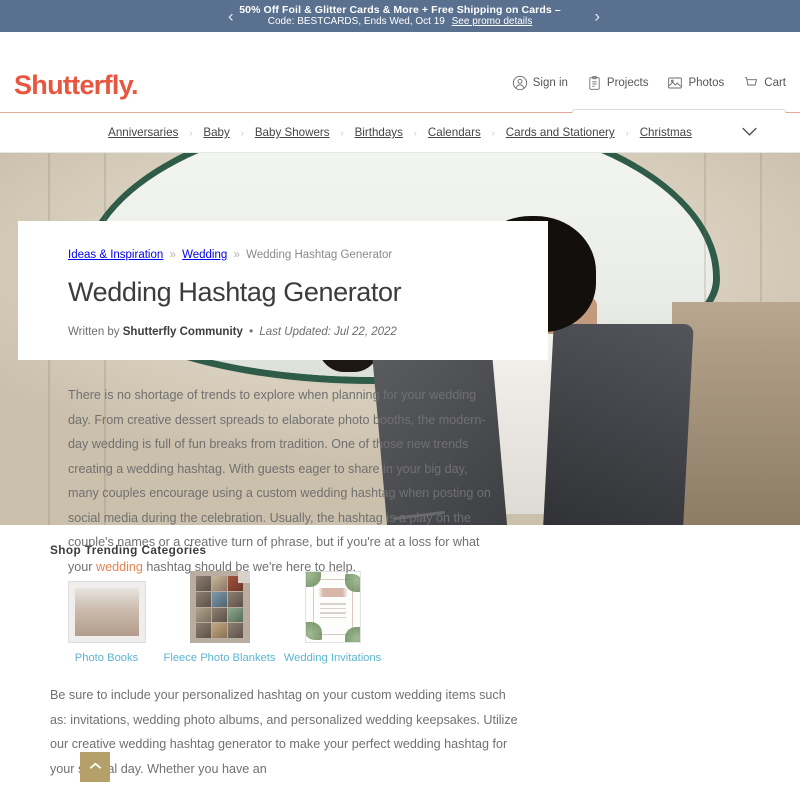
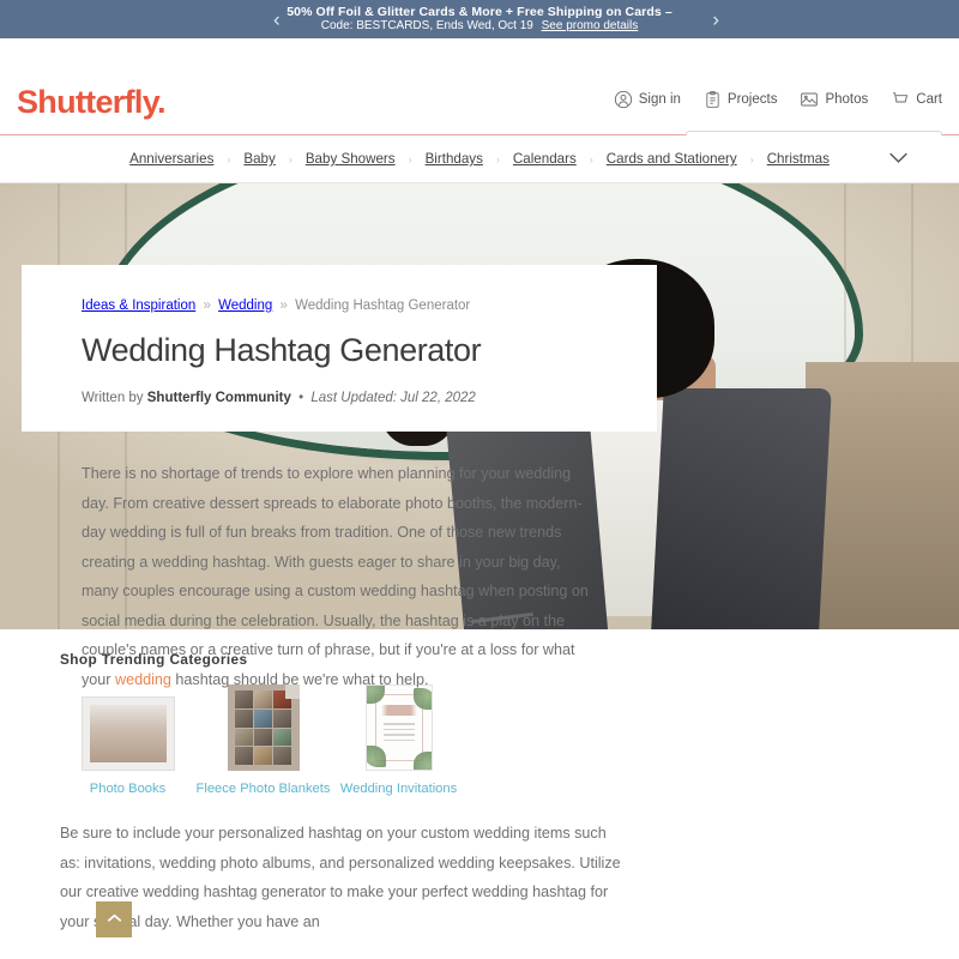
  ‹
  50% Off Foil & Glitter Cards & More + Free Shipping on Cards –
  Code: BESTCARDS, Ends Wed, Oct 19 See promo details
  ›
  Shutterfly.
  Sign in
  Projects
  Photos
  Cart
  Anniversaries
  ›
  Baby
  ›
  Baby Showers
  ›
  Birthdays
  ›
  Calendars
  ›
  Cards and Stationery
  ›
  Christmas
  Ideas & Inspiration » Wedding » Wedding Hashtag Generator
  Wedding Hashtag Generator
  Written by Shutterfly Community • Last Updated: Jul 22, 2022
  Shop Trending Categories
  Photo Books
  Fleece Photo Blankets
  Wedding Invitations
  Be sure to include your personalized hashtag on your custom wedding items such as: invitations, wedding photo albums, and personalized wedding keepsakes. Utilize our creative wedding hashtag generator to make your perfect wedding hashtag for youral day. Whether you have an
- There is no shortage of trends to explore when planning for your wedding day. From creative dessert spreads to elaborate photo booths, the modern-day wedding is full of fun breaks from tradition. One of those new trends creating a wedding hashtag. With guests eager to share in your big day, many couples encourage using a custom wedding hashtag when posting on social media during the celebration. Usually, the hashtag is a play on the couple's names or a creative turn of phrase, but if you're at a loss for what your wedding hashtag should be we're here to help.
+ There is no shortage of trends to explore when planning for your wedding day. From creative dessert spreads to elaborate photo booths, the modern-day wedding is full of fun breaks from tradition. One of those new trends creating a wedding hashtag. With guests eager to share in your big day, many couples encourage using a custom wedding hashtag when posting on social media during the celebration. Usually, the hashtag is a play on the couple's names or a creative turn of phrase, but if you're at a loss for what your wedding hashtag should be we're what to help.
